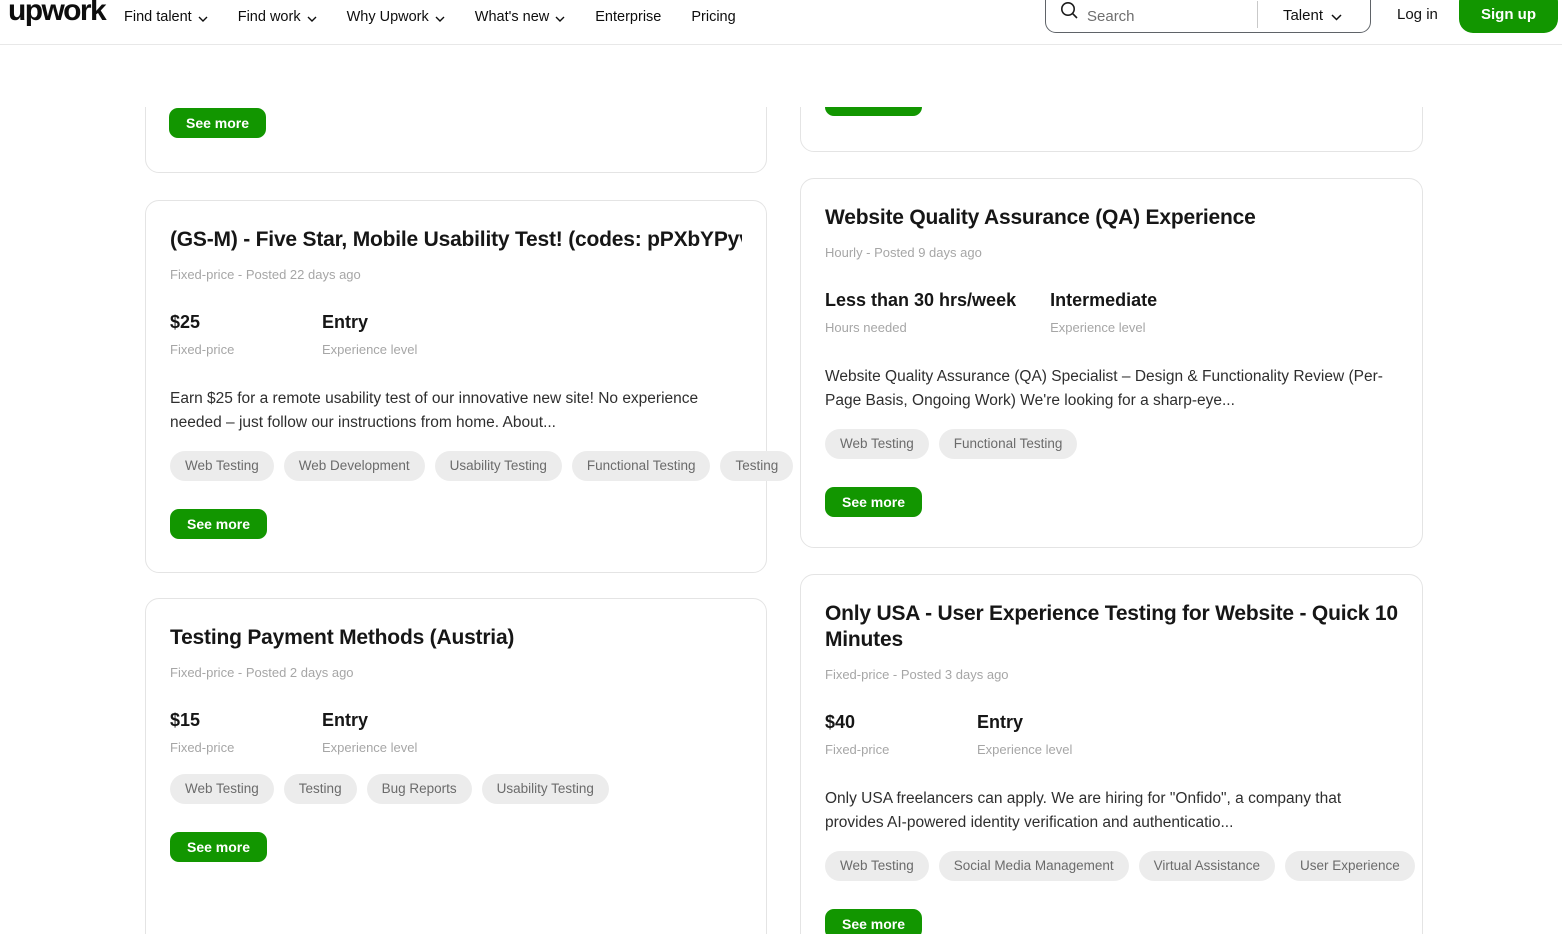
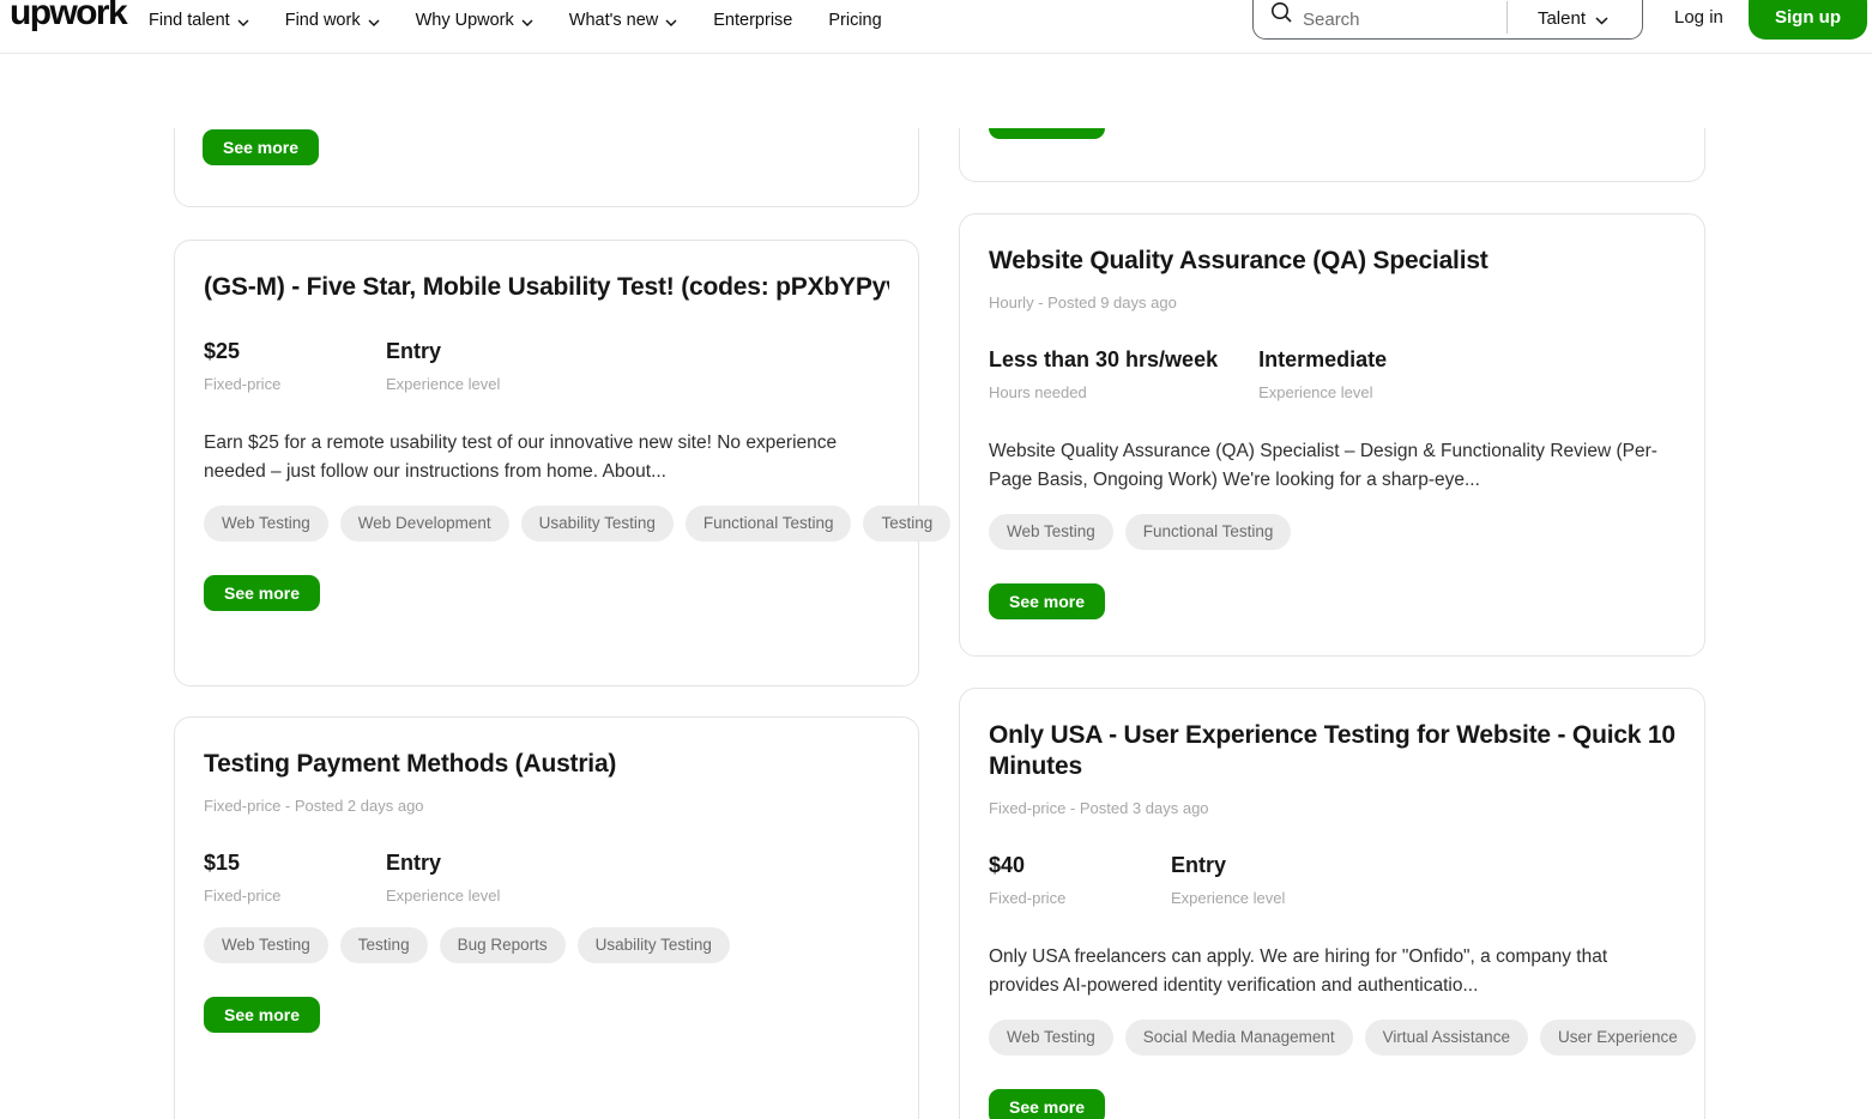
  upwork
  Find talent
  Find work
  Why Upwork
  What's new
  Enterprise
  Pricing
  Search
  Talent
  Log in
  Sign up
  See more
  (GS-M) - Five Star, Mobile Usability Test! (codes: pPXbYPy
- Fixed-price - Posted 22 days ago
  $25
  Fixed-price
  Entry
  Experience level
  Earn $25 for a remote usability test of our innovative new site! No experience needed – just follow our instructions from home. About...
  Web Testing
  Web Development
  Usability Testing
  Functional Testing
  Testing
  See more
  Testing Payment Methods (Austria)
  Fixed-price - Posted 2 days ago
  $15
  Fixed-price
  Entry
  Experience level
  Web Testing
  Testing
  Bug Reports
  Usability Testing
  See more
- Website Quality Assurance (QA) Experience
+ Website Quality Assurance (QA) Specialist
  Hourly - Posted 9 days ago
  Less than 30 hrs/week
  Hours needed
  Intermediate
  Experience level
  Website Quality Assurance (QA) Specialist – Design & Functionality Review (Per-Page Basis, Ongoing Work) We're looking for a sharp-eye...
  Web Testing
  Functional Testing
  See more
  Only USA - User Experience Testing for Website - Quick 10 Minutes
  Fixed-price - Posted 3 days ago
  $40
  Fixed-price
  Entry
  Experience level
  Only USA freelancers can apply. We are hiring for "Onfido", a company that provides AI-powered identity verification and authenticatio...
  Web Testing
  Social Media Management
  Virtual Assistance
  User Experience
  See more
